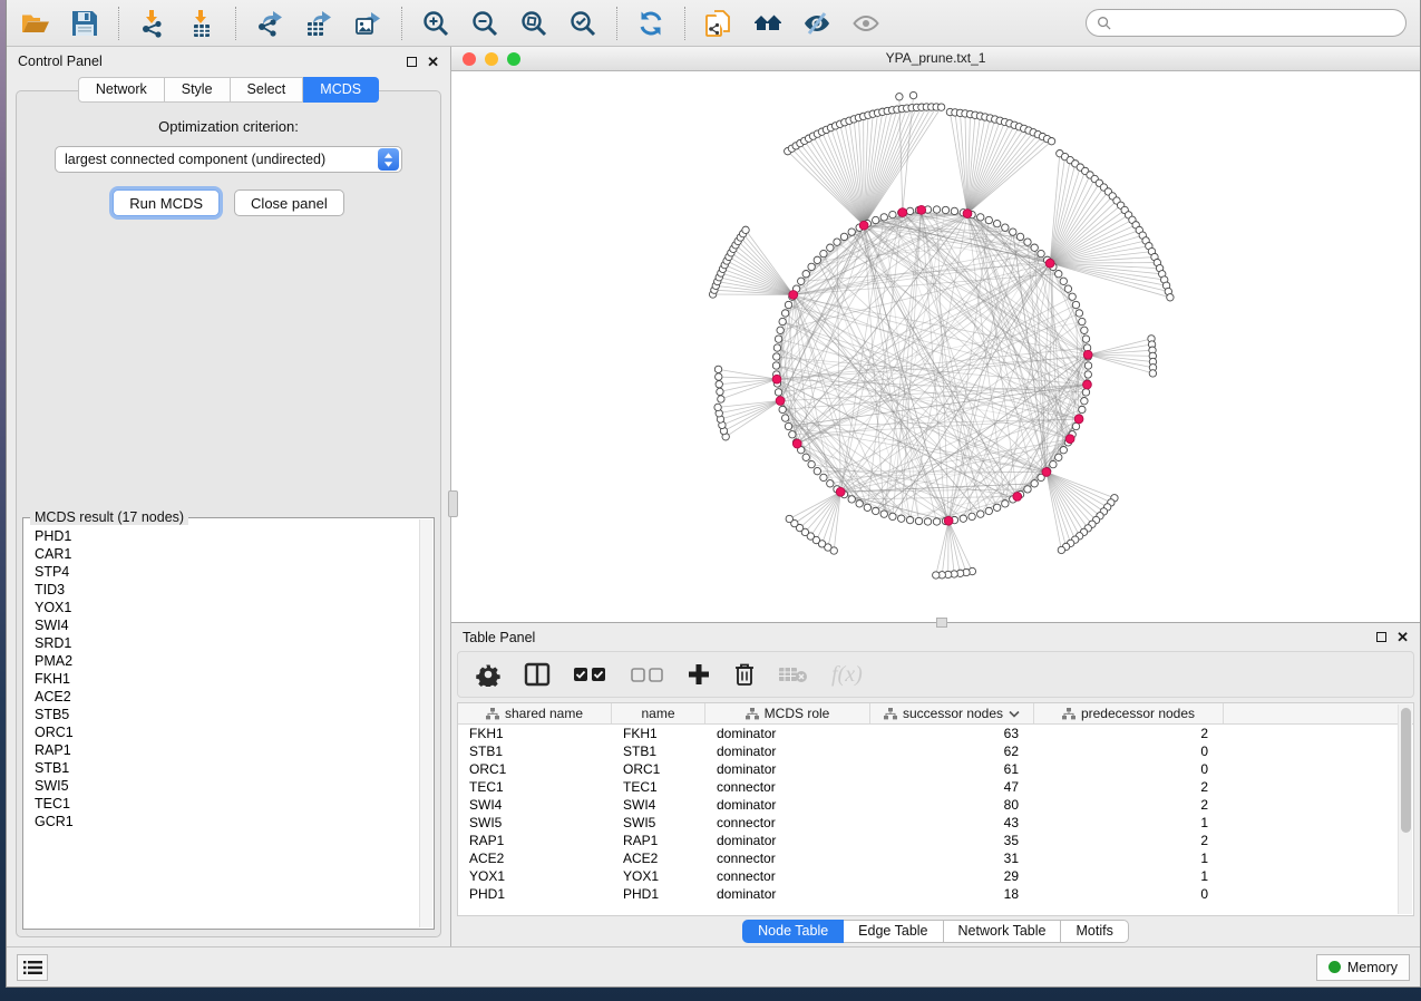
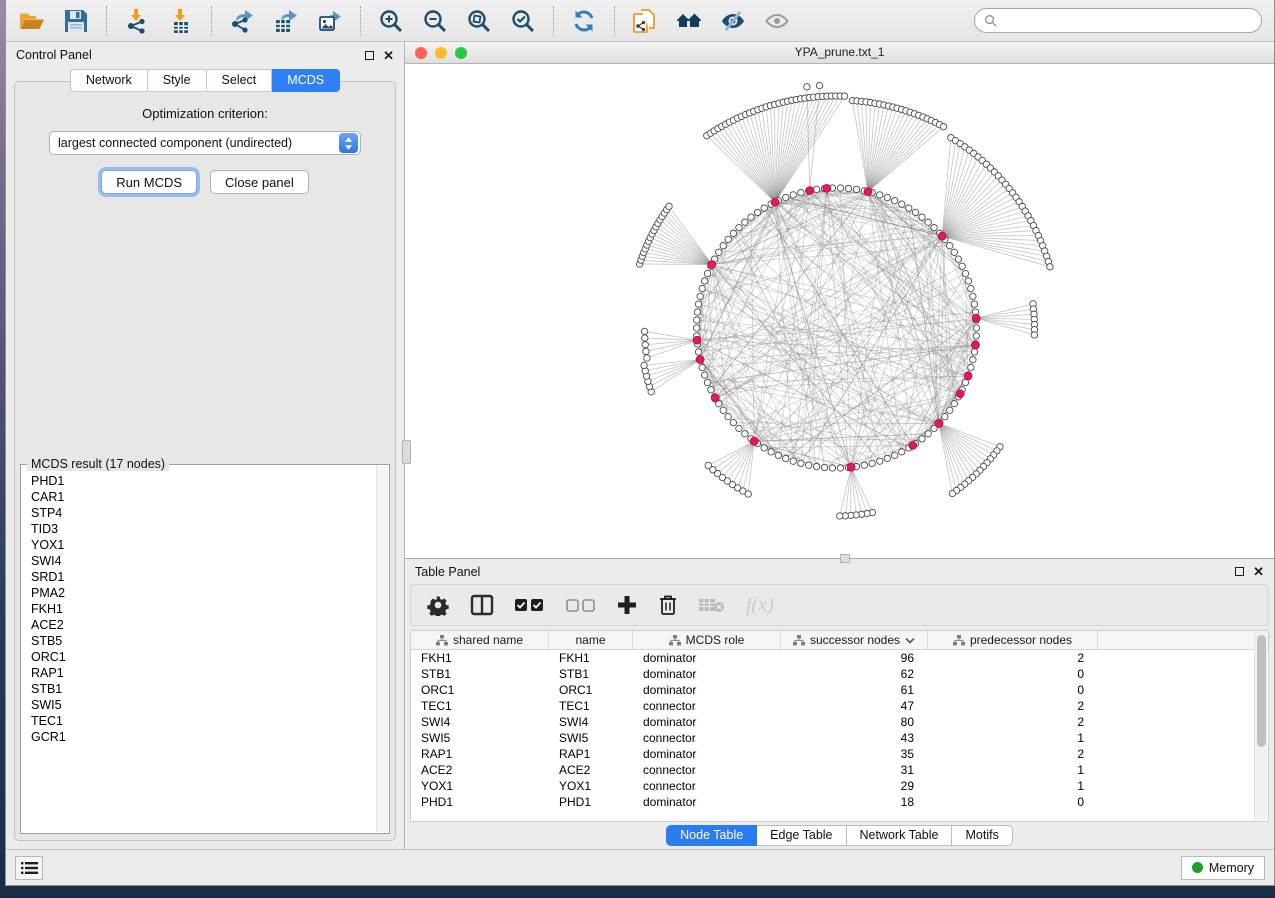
  Control Panel
  ✕
  Network
  Style
  Select
  MCDS
  Optimization criterion:
  largest connected component (undirected)
  Run MCDS
  Close panel
  MCDS result (17 nodes)
  PHD1
  CAR1
  STP4
  TID3
  YOX1
  SWI4
  SRD1
  PMA2
  FKH1
  ACE2
  STB5
  ORC1
  RAP1
  STB1
  SWI5
  TEC1
  GCR1
  YPA_prune.txt_1
  Table Panel
  ✕
  f(x)
  shared name
  name
  MCDS role
  successor nodes
  predecessor nodes
  FKH1
  FKH1
  dominator
- 63
+ 96
  2
  STB1
  STB1
  dominator
  62
  0
  ORC1
  ORC1
  dominator
  61
  0
  TEC1
  TEC1
  connector
  47
  2
  SWI4
  SWI4
  dominator
  80
  2
  SWI5
  SWI5
  connector
  43
  1
  RAP1
  RAP1
  dominator
  35
  2
  ACE2
  ACE2
  connector
  31
  1
  YOX1
  YOX1
  connector
  29
  1
  PHD1
  PHD1
  dominator
  18
  0
  Node Table
  Edge Table
  Network Table
  Motifs
  Memory
